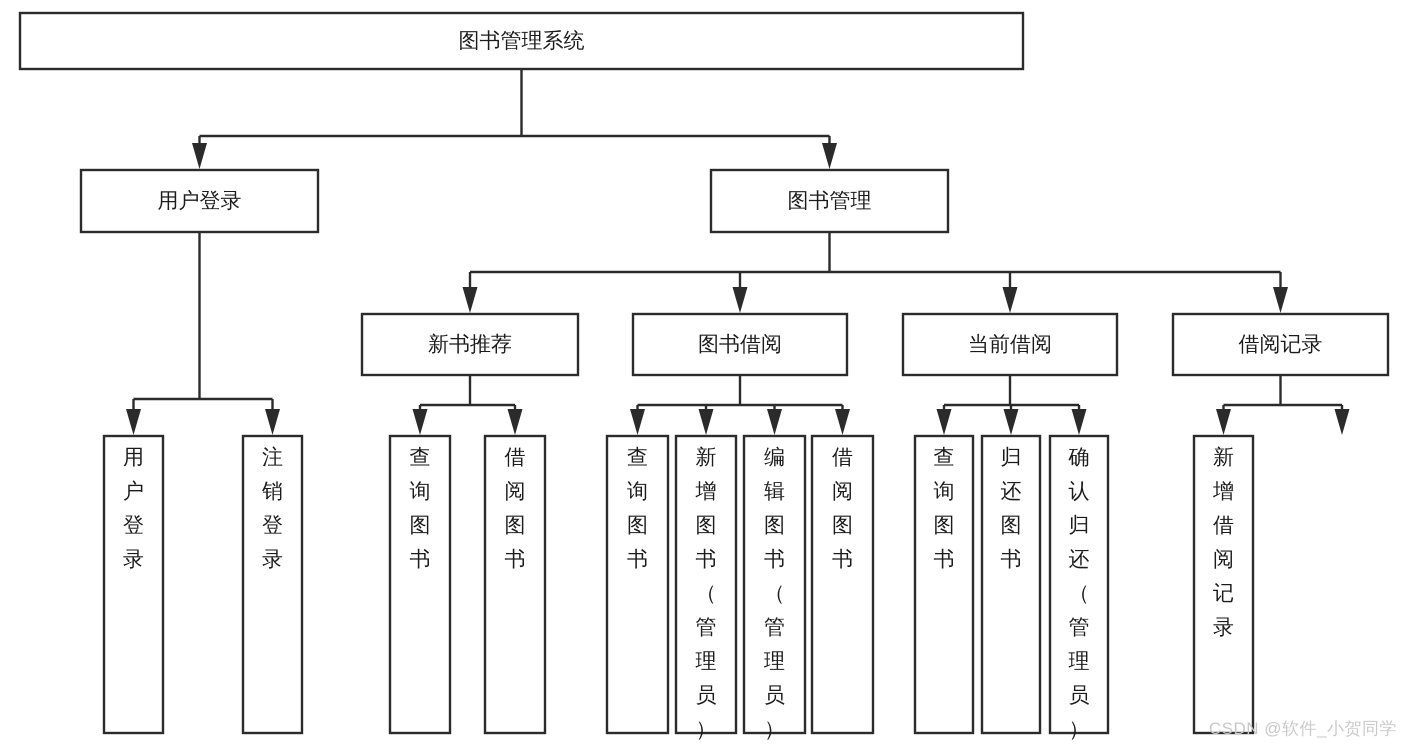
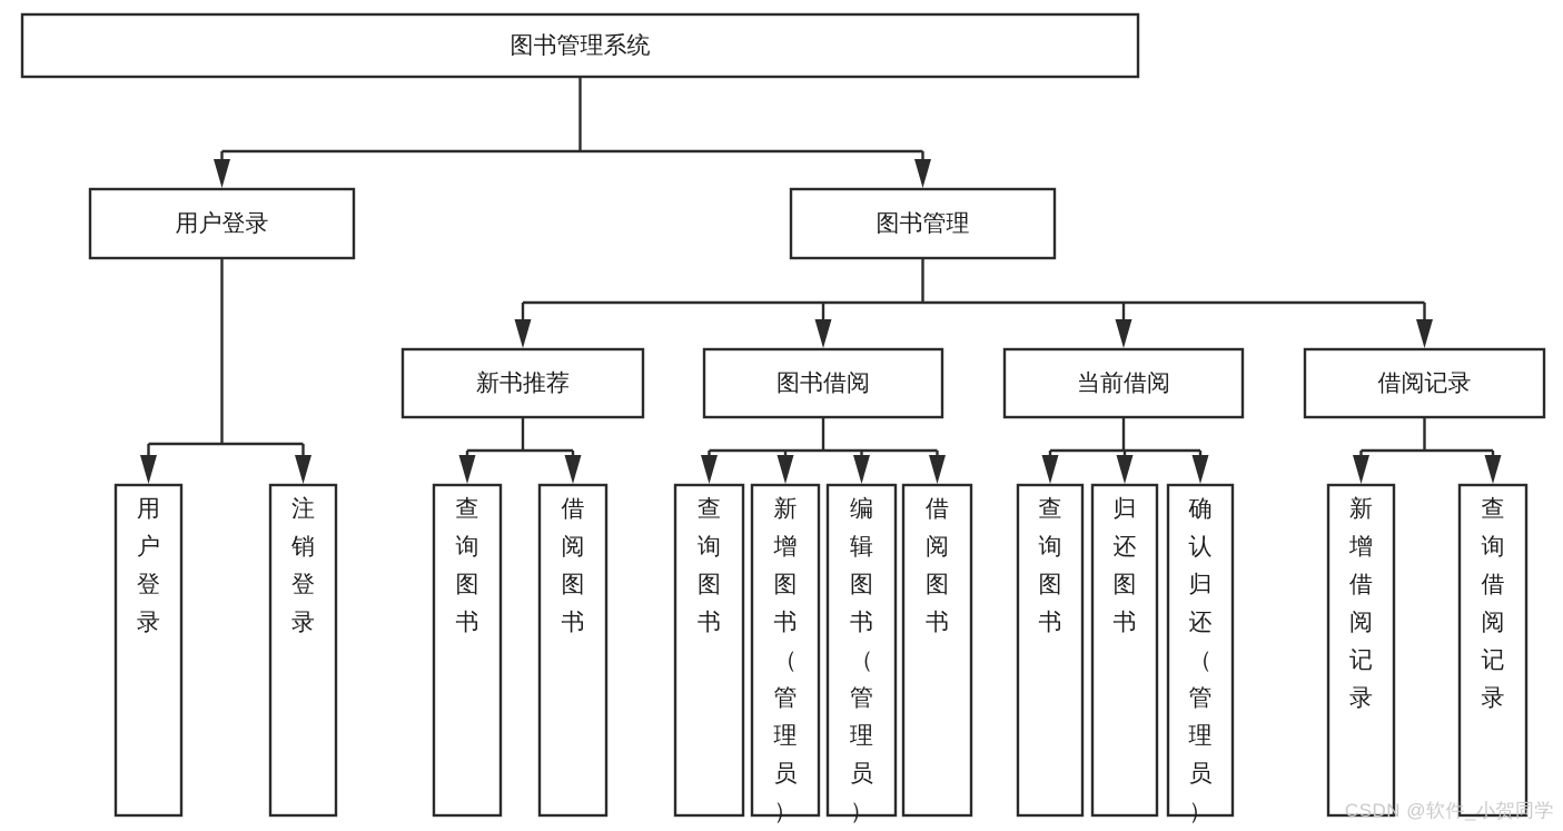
  图书管理系统
  用户登录
  图书管理
  新书推荐
  图书借阅
  当前借阅
  借阅记录
  用户登录
  注销登录
  查询图书
  借阅图书
  查询图书
  新增图书（管理员）
  编辑图书（管理员）
  借阅图书
  查询图书
  归还图书
  确认归还（管理员）
  新增借阅记录
+ 查询借阅记录
  CSDN @软件_小贺同学
